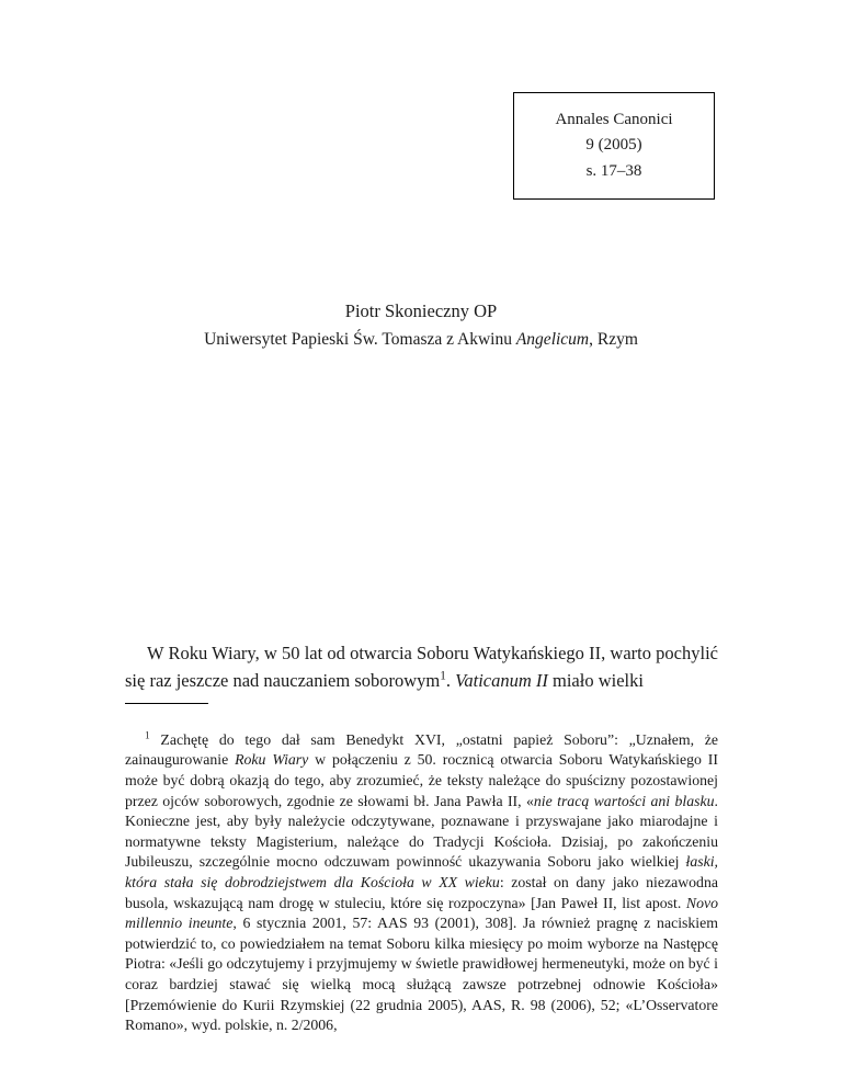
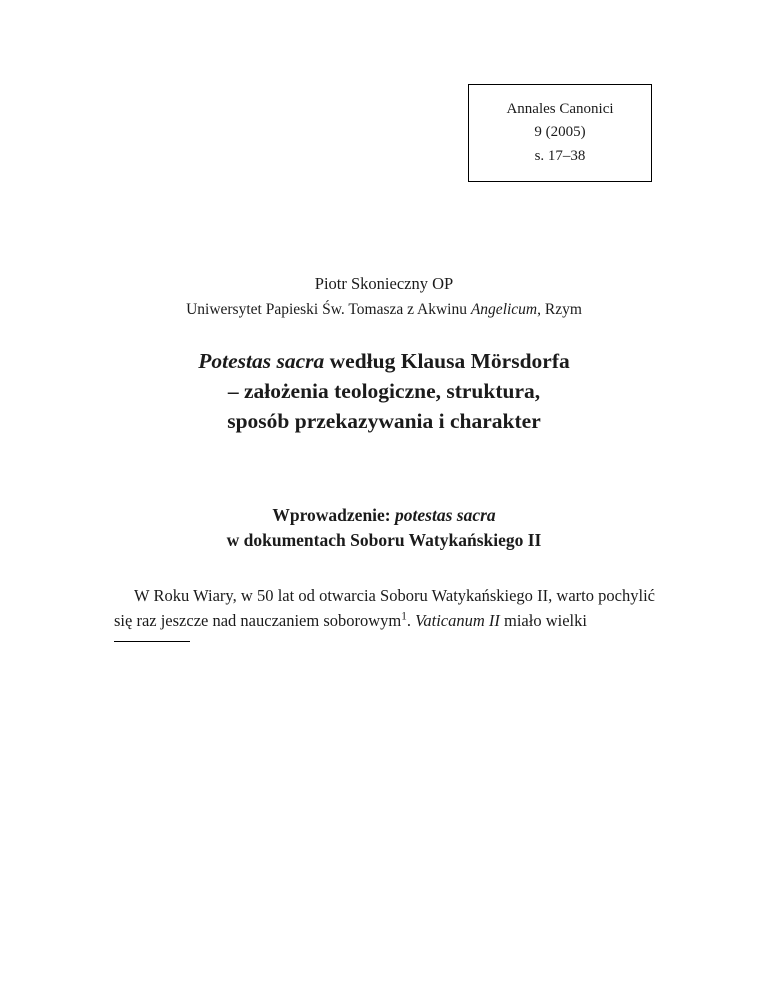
  Annales Canonici
  9 (2005)
  s. 17–38
  Piotr Skonieczny OP
  Uniwersytet Papieski Św. Tomasza z Akwinu Angelicum, Rzym
+ Potestas sacra według Klausa Mörsdorfa
+ – założenia teologiczne, struktura,
+ sposób przekazywania i charakter
+ Wprowadzenie: potestas sacra
+ w dokumentach Soboru Watykańskiego II
  W Roku Wiary, w 50 lat od otwarcia Soboru Watykańskiego II, warto pochylić się raz jeszcze nad nauczaniem soborowym1. Vaticanum II miało wielki
- 1 Zachętę do tego dał sam Benedykt XVI, „ostatni papież Soboru”: „Uznałem, że zainaugurowanie Roku Wiary w połączeniu z 50. rocznicą otwarcia Soboru Watykańskiego II może być dobrą okazją do tego, aby zrozumieć, że teksty należące do spuścizny pozostawionej przez ojców soborowych, zgodnie ze słowami bł. Jana Pawła II, «nie tracą wartości ani blasku. Konieczne jest, aby były należycie odczytywane, poznawane i przyswajane jako miarodajne i normatywne teksty Magisterium, należące do Tradycji Kościoła. Dzisiaj, po zakończeniu Jubileuszu, szczególnie mocno odczuwam powinność ukazywania Soboru jako wielkiej łaski, która stała się dobrodziejstwem dla Kościoła w XX wieku: został on dany jako niezawodna busola, wskazującą nam drogę w stuleciu, które się rozpoczyna» [Jan Paweł II, list apost. Novo millennio ineunte, 6 stycznia 2001, 57: AAS 93 (2001), 308]. Ja również pragnę z naciskiem potwierdzić to, co powiedziałem na temat Soboru kilka miesięcy po moim wyborze na Następcę Piotra: «Jeśli go odczytujemy i przyjmujemy w świetle prawidłowej hermeneutyki, może on być i coraz bardziej stawać się wielką mocą służącą zawsze potrzebnej odnowie Kościoła» [Przemówienie do Kurii Rzymskiej (22 grudnia 2005), AAS, R. 98 (2006), 52; «L’Osservatore Romano», wyd. polskie, n. 2/2006,
